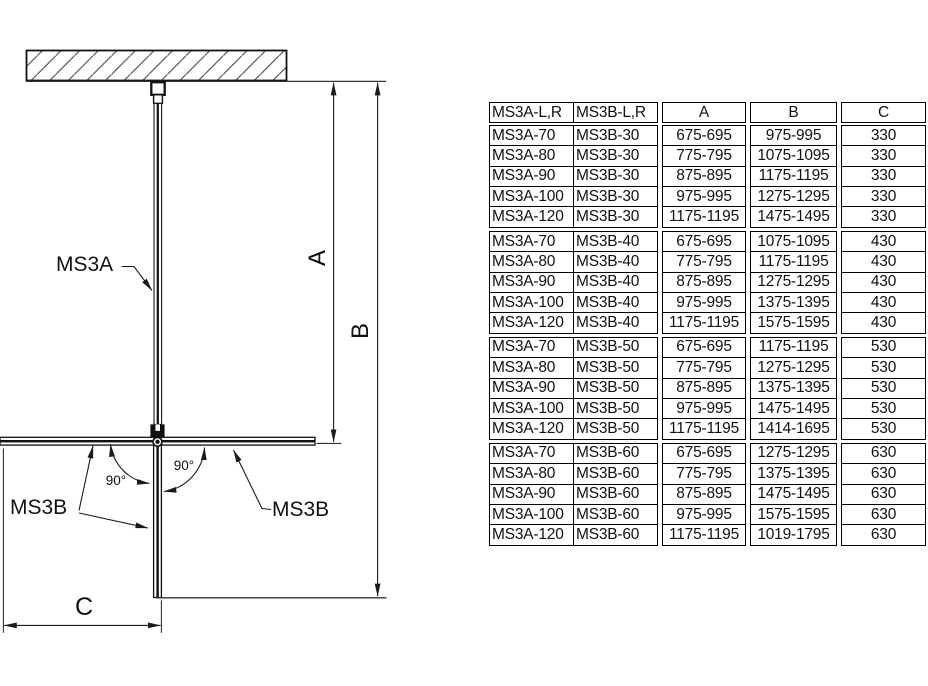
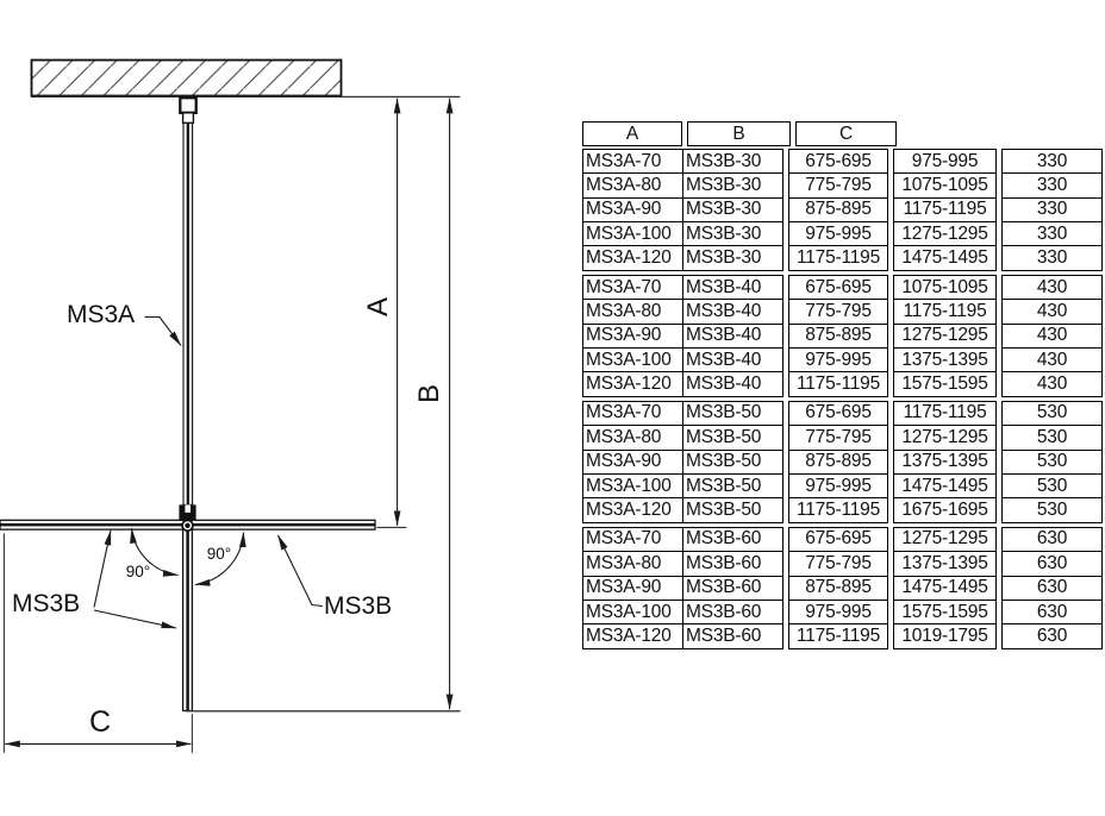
  MS3A
  MS3B
  MS3B
  C
  90°
  90°
- MS3A-L,R
- MS3B-L,R
  A
  B
  C
  MS3A-70
  MS3B-30
  MS3A-80
  MS3B-30
  MS3A-90
  MS3B-30
  MS3A-100
  MS3B-30
  MS3A-120
  MS3B-30
  675-695
  775-795
  875-895
  975-995
  1175-1195
  975-995
  1075-1095
  1175-1195
  1275-1295
  1475-1495
  330
  330
  330
  330
  330
  MS3A-70
  MS3B-40
  MS3A-80
  MS3B-40
  MS3A-90
  MS3B-40
  MS3A-100
  MS3B-40
  MS3A-120
  MS3B-40
  675-695
  775-795
  875-895
  975-995
  1175-1195
  1075-1095
  1175-1195
  1275-1295
  1375-1395
  1575-1595
  430
  430
  430
  430
  430
  MS3A-70
  MS3B-50
  MS3A-80
  MS3B-50
  MS3A-90
  MS3B-50
  MS3A-100
  MS3B-50
  MS3A-120
  MS3B-50
  675-695
  775-795
  875-895
  975-995
  1175-1195
  1175-1195
  1275-1295
  1375-1395
  1475-1495
- 1414-1695
+ 1675-1695
  530
  530
  530
  530
  530
  MS3A-70
  MS3B-60
  MS3A-80
  MS3B-60
  MS3A-90
  MS3B-60
  MS3A-100
  MS3B-60
  MS3A-120
  MS3B-60
  675-695
  775-795
  875-895
  975-995
  1175-1195
  1275-1295
  1375-1395
  1475-1495
  1575-1595
  1019-1795
  630
  630
  630
  630
  630
